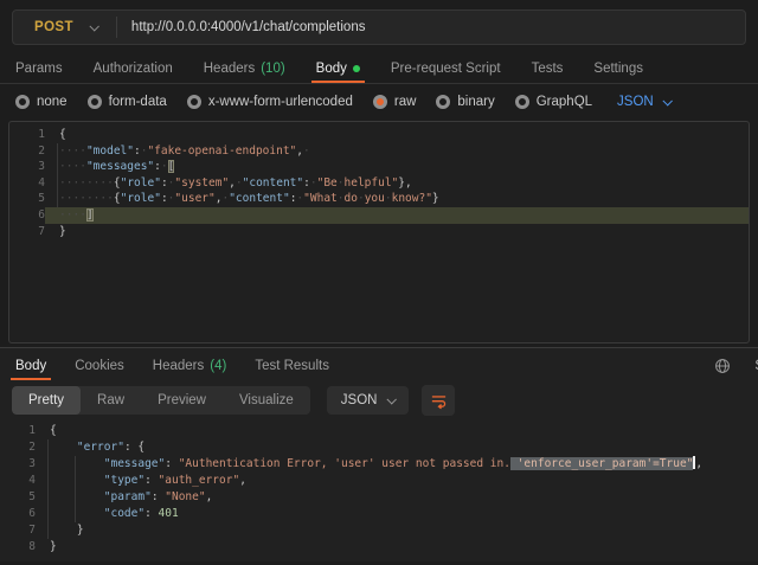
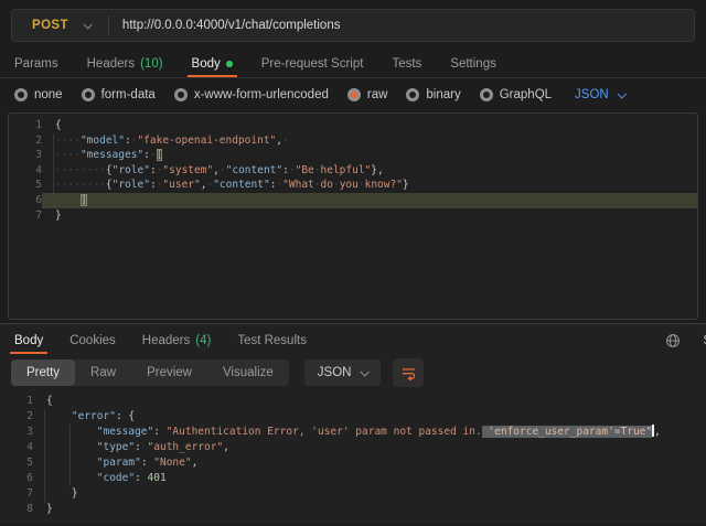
  POST
  http://0.0.0.0:4000/v1/chat/completions
  Params
- Authorization
  Headers
  (10)
  Body
  Pre-request Script
  Tests
  Settings
  none
  form-data
  x-www-form-urlencoded
  raw
  binary
  GraphQL
  JSON
  1
  {
  2
  ····"model":·"fake-openai-endpoint",·
  3
  ····"messages":·[
  4
  ········{"role":·"system",·"content":·"Be·helpful"},
  5
  ········{"role":·"user",·"content":·"What·do·you·know?"}
  6
  7
  }
  Body
  Cookies
  Headers
  (4)
  Test Results
  Pretty
  Raw
  Preview
  Visualize
  JSON
  1
  {
  2
  "error": {
  3
- "message": "Authentication Error, 'user' user not passed in. 'enforce_user_param'=True" ,
+ "message": "Authentication Error, 'user' param not passed in. 'enforce_user_param'=True" ,
  4
  "type": "auth_error",
  5
  "param": "None",
  6
  "code": 401
  7
  }
  8
  }
